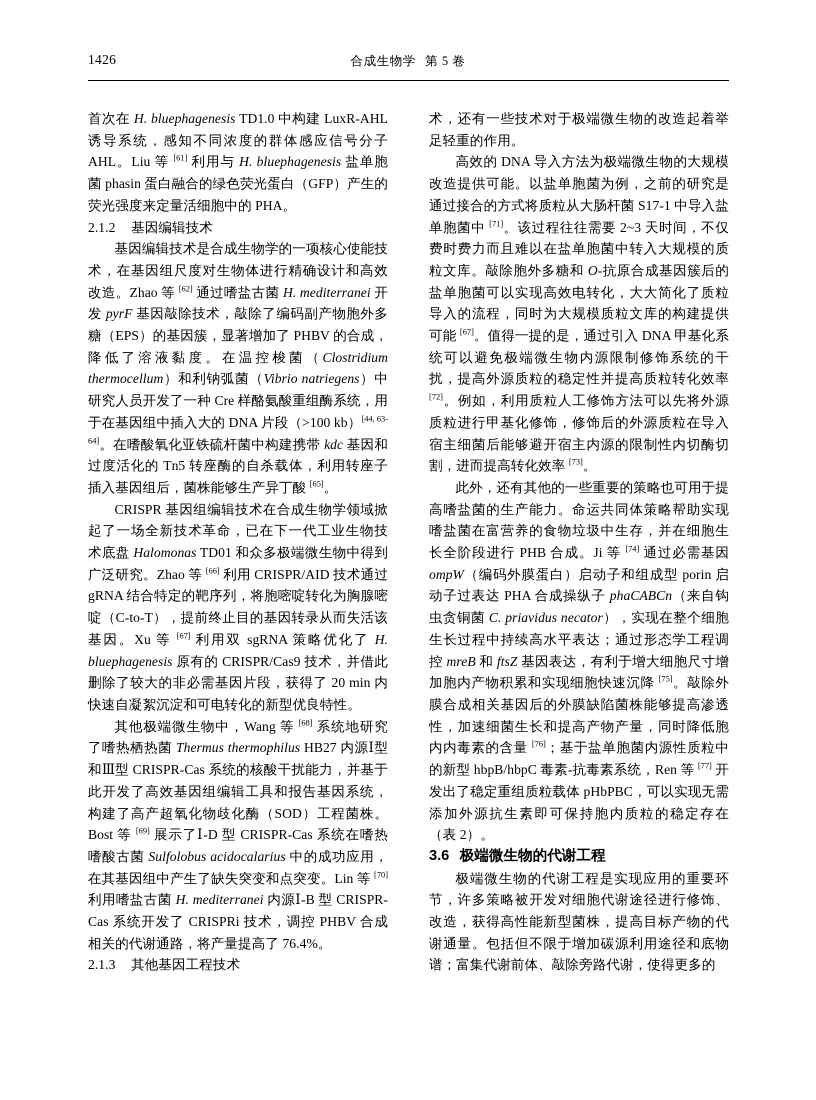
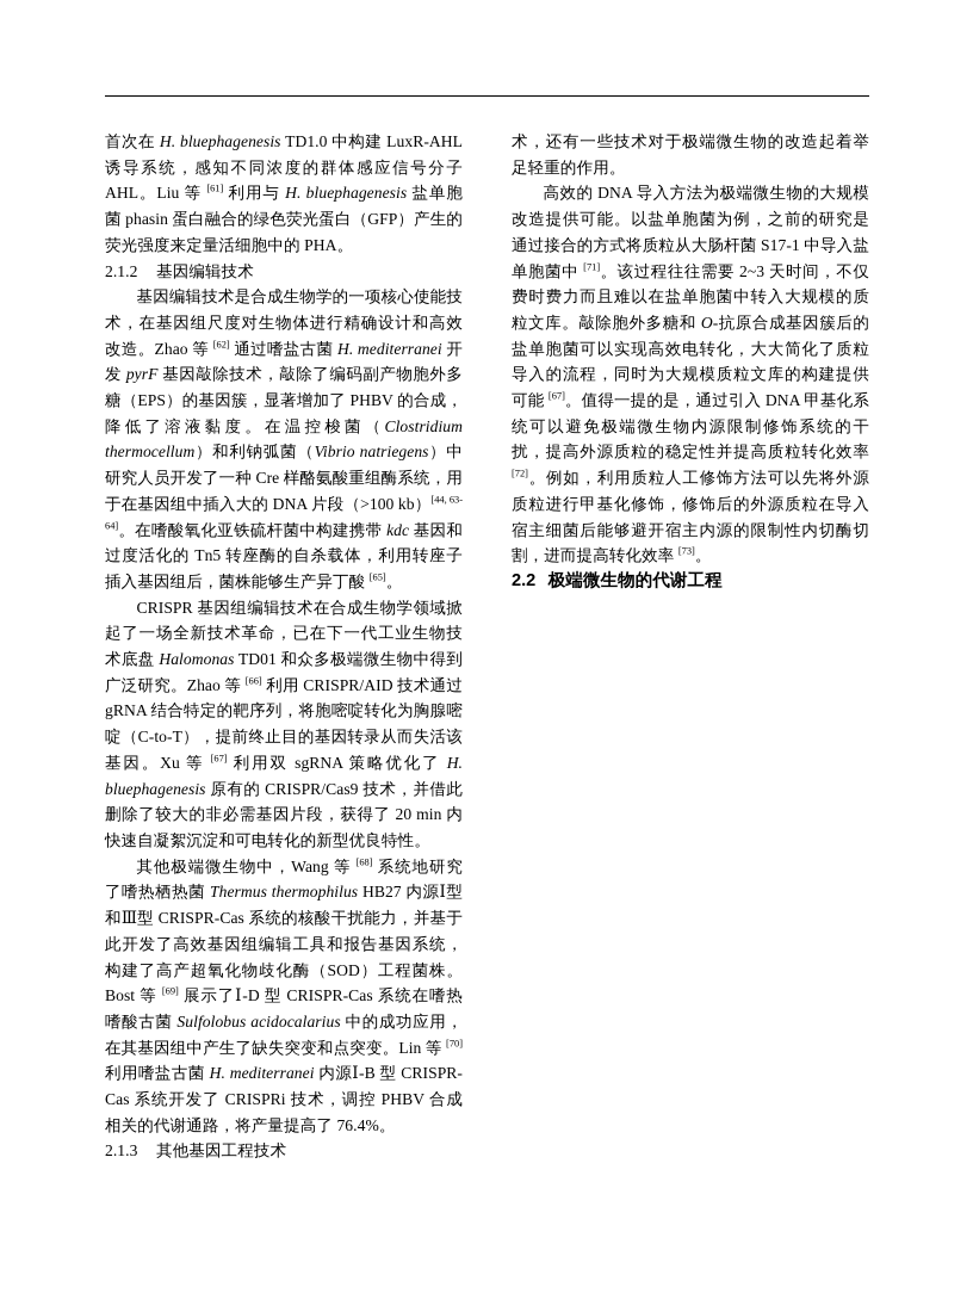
- 1426
- 合成生物学 第 5 卷
  首次在 H. bluephagenesis TD1.0 中构建 LuxR-AHL 诱导系统，感知不同浓度的群体感应信号分子 AHL。Liu 等 [61] 利用与 H. bluephagenesis 盐单胞菌 phasin 蛋白融合的绿色荧光蛋白（GFP）产生的荧光强度来定量活细胞中的 PHA。
  2.1.2 基因编辑技术
  基因编辑技术是合成生物学的一项核心使能技术，在基因组尺度对生物体进行精确设计和高效改造。Zhao 等 [62] 通过嗜盐古菌 H. mediterranei 开发 pyrF 基因敲除技术，敲除了编码副产物胞外多糖（EPS）的基因簇，显著增加了 PHBV 的合成，降低了溶液黏度。在温控梭菌（Clostridium thermocellum）和利钠弧菌（Vibrio natriegens）中研究人员开发了一种 Cre 样酪氨酸重组酶系统，用于在基因组中插入大的 DNA 片段（>100 kb）[44, 63-64]。在嗜酸氧化亚铁硫杆菌中构建携带 kdc 基因和过度活化的 Tn5 转座酶的自杀载体，利用转座子插入基因组后，菌株能够生产异丁酸 [65]。
  CRISPR 基因组编辑技术在合成生物学领域掀起了一场全新技术革命，已在下一代工业生物技术底盘 Halomonas TD01 和众多极端微生物中得到广泛研究。Zhao 等 [66] 利用 CRISPR/AID 技术通过 gRNA 结合特定的靶序列，将胞嘧啶转化为胸腺嘧啶（C-to-T），提前终止目的基因转录从而失活该基因。Xu 等 [67] 利用双 sgRNA 策略优化了 H. bluephagenesis 原有的 CRISPR/Cas9 技术，并借此删除了较大的非必需基因片段，获得了 20 min 内快速自凝絮沉淀和可电转化的新型优良特性。
  其他极端微生物中，Wang 等 [68] 系统地研究了嗜热栖热菌 Thermus thermophilus HB27 内源Ⅰ型和Ⅲ型 CRISPR-Cas 系统的核酸干扰能力，并基于此开发了高效基因组编辑工具和报告基因系统，构建了高产超氧化物歧化酶（SOD）工程菌株。Bost 等 [69] 展示了Ⅰ-D 型 CRISPR-Cas 系统在嗜热嗜酸古菌 Sulfolobus acidocalarius 中的成功应用，在其基因组中产生了缺失突变和点突变。Lin 等 [70] 利用嗜盐古菌 H. mediterranei 内源Ⅰ-B 型 CRISPR-Cas 系统开发了 CRISPRi 技术，调控 PHBV 合成相关的代谢通路，将产量提高了 76.4%。
  2.1.3 其他基因工程技术
  术，还有一些技术对于极端微生物的改造起着举足轻重的作用。
  高效的 DNA 导入方法为极端微生物的大规模改造提供可能。以盐单胞菌为例，之前的研究是通过接合的方式将质粒从大肠杆菌 S17-1 中导入盐单胞菌中 [71]。该过程往往需要 2~3 天时间，不仅费时费力而且难以在盐单胞菌中转入大规模的质粒文库。敲除胞外多糖和 O-抗原合成基因簇后的盐单胞菌可以实现高效电转化，大大简化了质粒导入的流程，同时为大规模质粒文库的构建提供可能 [67]。值得一提的是，通过引入 DNA 甲基化系统可以避免极端微生物内源限制修饰系统的干扰，提高外源质粒的稳定性并提高质粒转化效率 [72]。例如，利用质粒人工修饰方法可以先将外源质粒进行甲基化修饰，修饰后的外源质粒在导入宿主细菌后能够避开宿主内源的限制性内切酶切割，进而提高转化效率 [73]。
- 此外，还有其他的一些重要的策略也可用于提高嗜盐菌的生产能力。命运共同体策略帮助实现嗜盐菌在富营养的食物垃圾中生存，并在细胞生长全阶段进行 PHB 合成。Ji 等 [74] 通过必需基因 ompW（编码外膜蛋白）启动子和组成型 porin 启动子过表达 PHA 合成操纵子 phaCABCn（来自钩虫贪铜菌 C. priavidus necator），实现在整个细胞生长过程中持续高水平表达；通过形态学工程调控 mreB 和 ftsZ 基因表达，有利于增大细胞尺寸增加胞内产物积累和实现细胞快速沉降 [75]。敲除外膜合成相关基因后的外膜缺陷菌株能够提高渗透性，加速细菌生长和提高产物产量，同时降低胞内内毒素的含量 [76]；基于盐单胞菌内源性质粒中的新型 hbpB/hbpC 毒素-抗毒素系统，Ren 等 [77] 开发出了稳定重组质粒载体 pHbPBC，可以实现无需添加外源抗生素即可保持胞内质粒的稳定存在（表 2）。
- 3.6 极端微生物的代谢工程
+ 2.2 极端微生物的代谢工程
- 极端微生物的代谢工程是实现应用的重要环节，许多策略被开发对细胞代谢途径进行修饰、改造，获得高性能新型菌株，提高目标产物的代谢通量。包括但不限于增加碳源利用途径和底物谱；富集代谢前体、敲除旁路代谢，使得更多的
